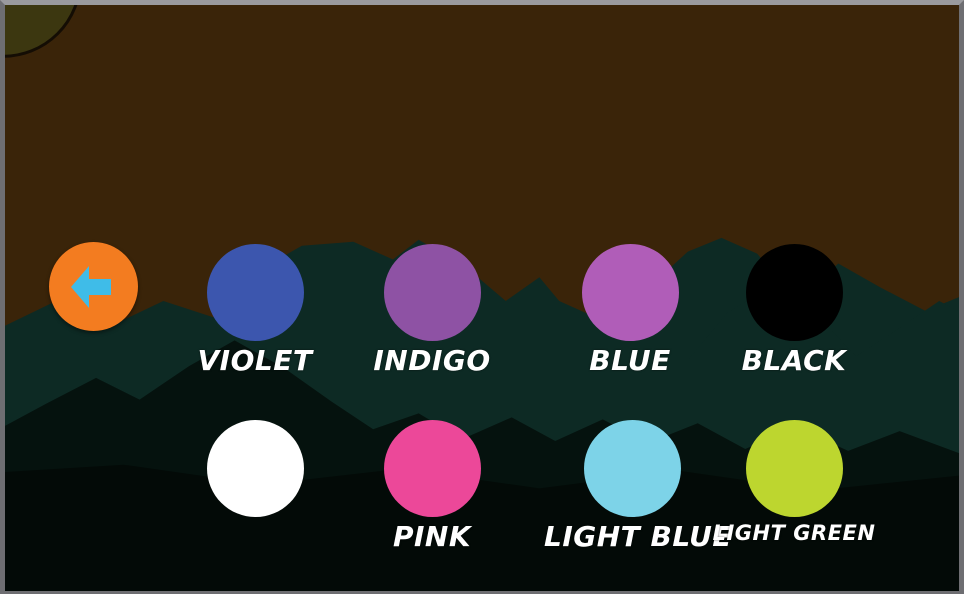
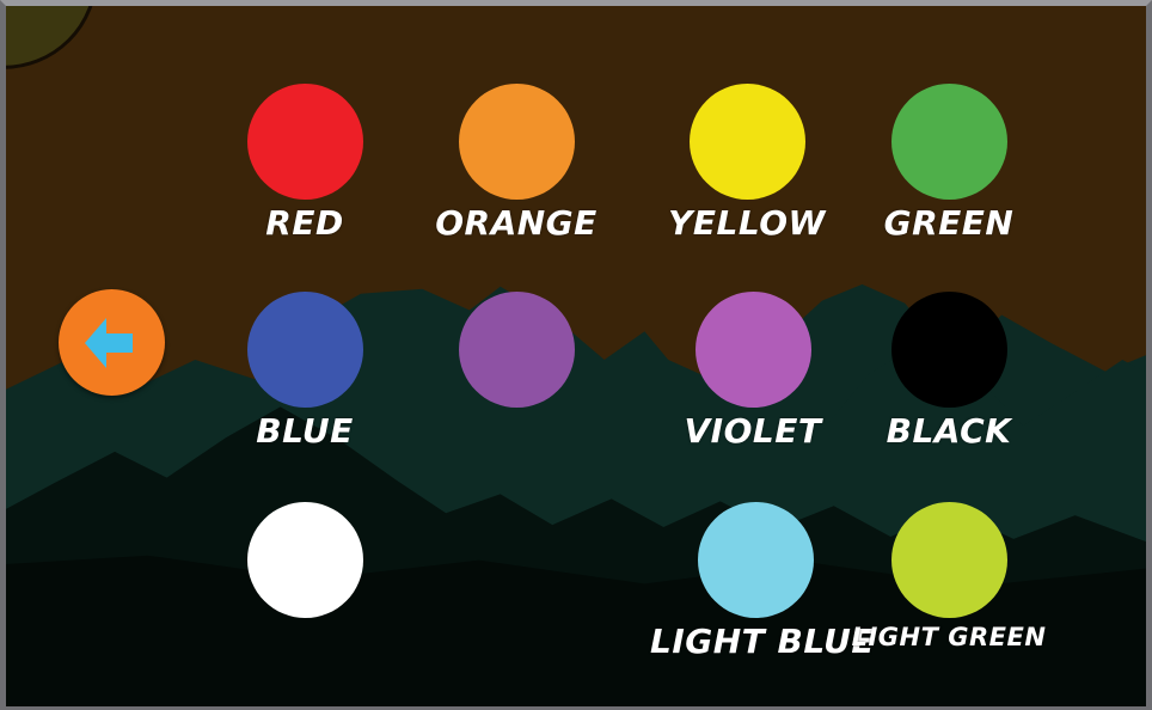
+ RED
+ ORANGE
+ YELLOW
+ GREEN
- VIOLET
+ BLUE
- INDIGO
- BLUE
+ VIOLET
  BLACK
- PINK
  LIGHT BLU
  LIGHT GREEN
